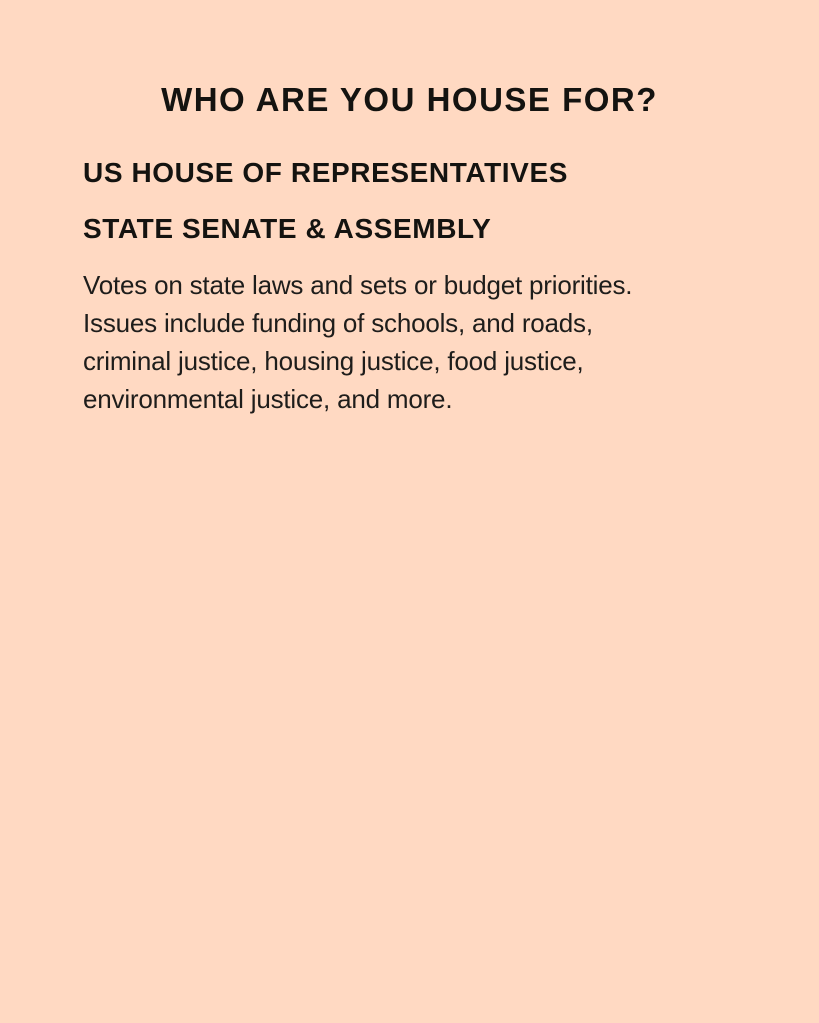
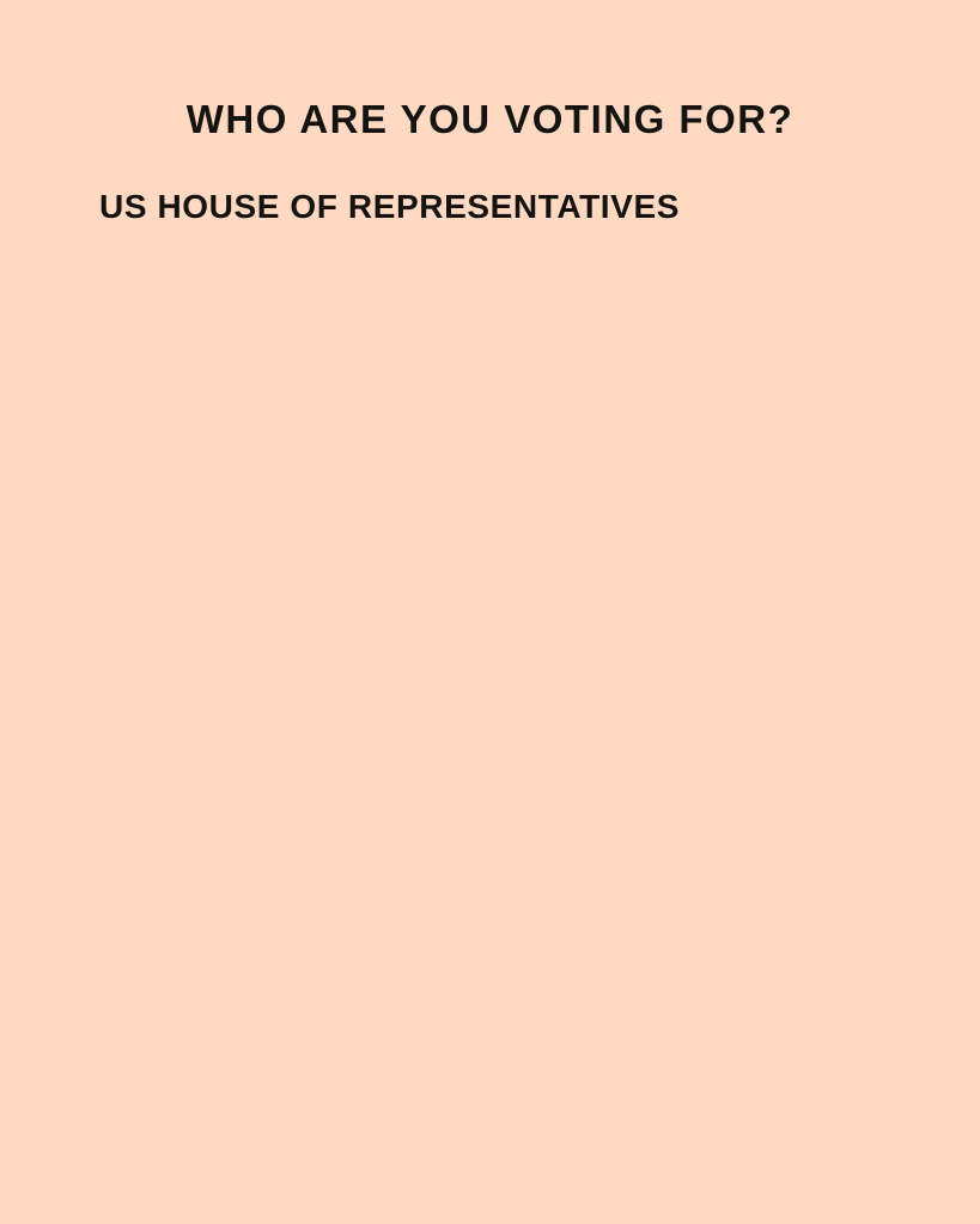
- WHO ARE YOU HOUSE FOR?
+ WHO ARE YOU VOTING FOR?
  US HOUSE OF REPRESENTATIVES
- STATE SENATE & ASSEMBLY
- Votes on state laws and sets or budget priorities.
- Issues include funding of schools, and roads,
- criminal justice, housing justice, food justice,
- environmental justice, and more.
